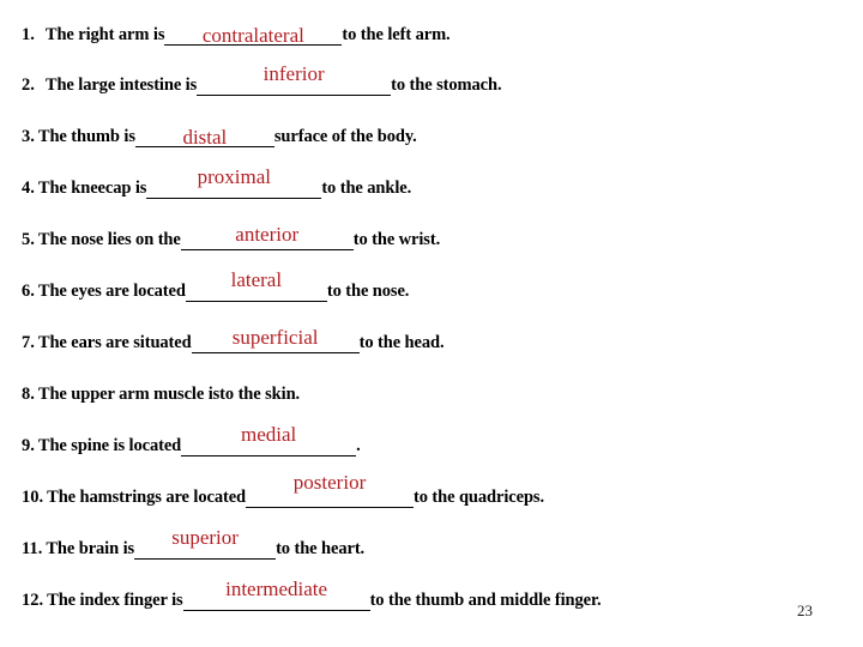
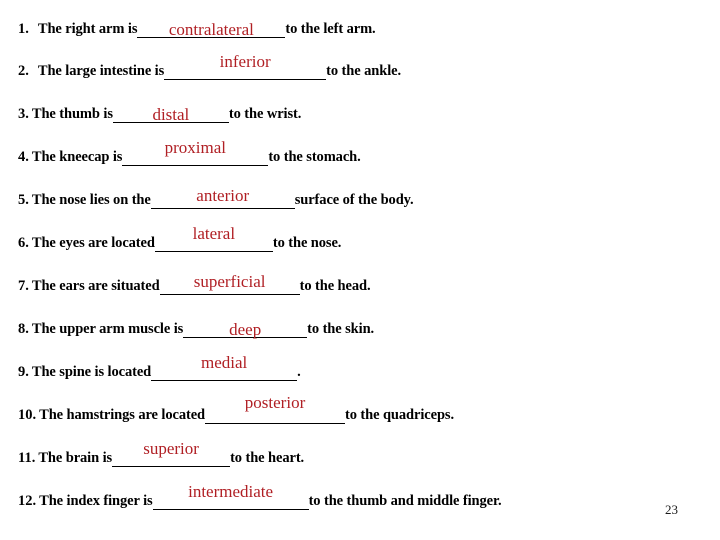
  1.
  The right arm is
  contralateral
  to the left arm.
  2.
  The large intestine is
  inferior
- to the stomach.
+ to the ankle.
  3.
  The thumb is
  distal
- surface of the body.
+ to the wrist.
  4.
  The kneecap is
  proximal
- to the ankle.
+ to the stomach.
  5.
  The nose lies on the
  anterior
- to the wrist.
+ surface of the body.
  6.
  The eyes are located
  lateral
  to the nose.
  7.
  The ears are situated
  superficial
  to the head.
  8.
  The upper arm muscle is
+ deep
  to the skin.
  9.
  The spine is located
  medial
  .
  10.
  The hamstrings are located
  posterior
  to the quadriceps.
  11.
  The brain is
  superior
  to the heart.
  12.
  The index finger is
  intermediate
  to the thumb and middle finger.
  23
